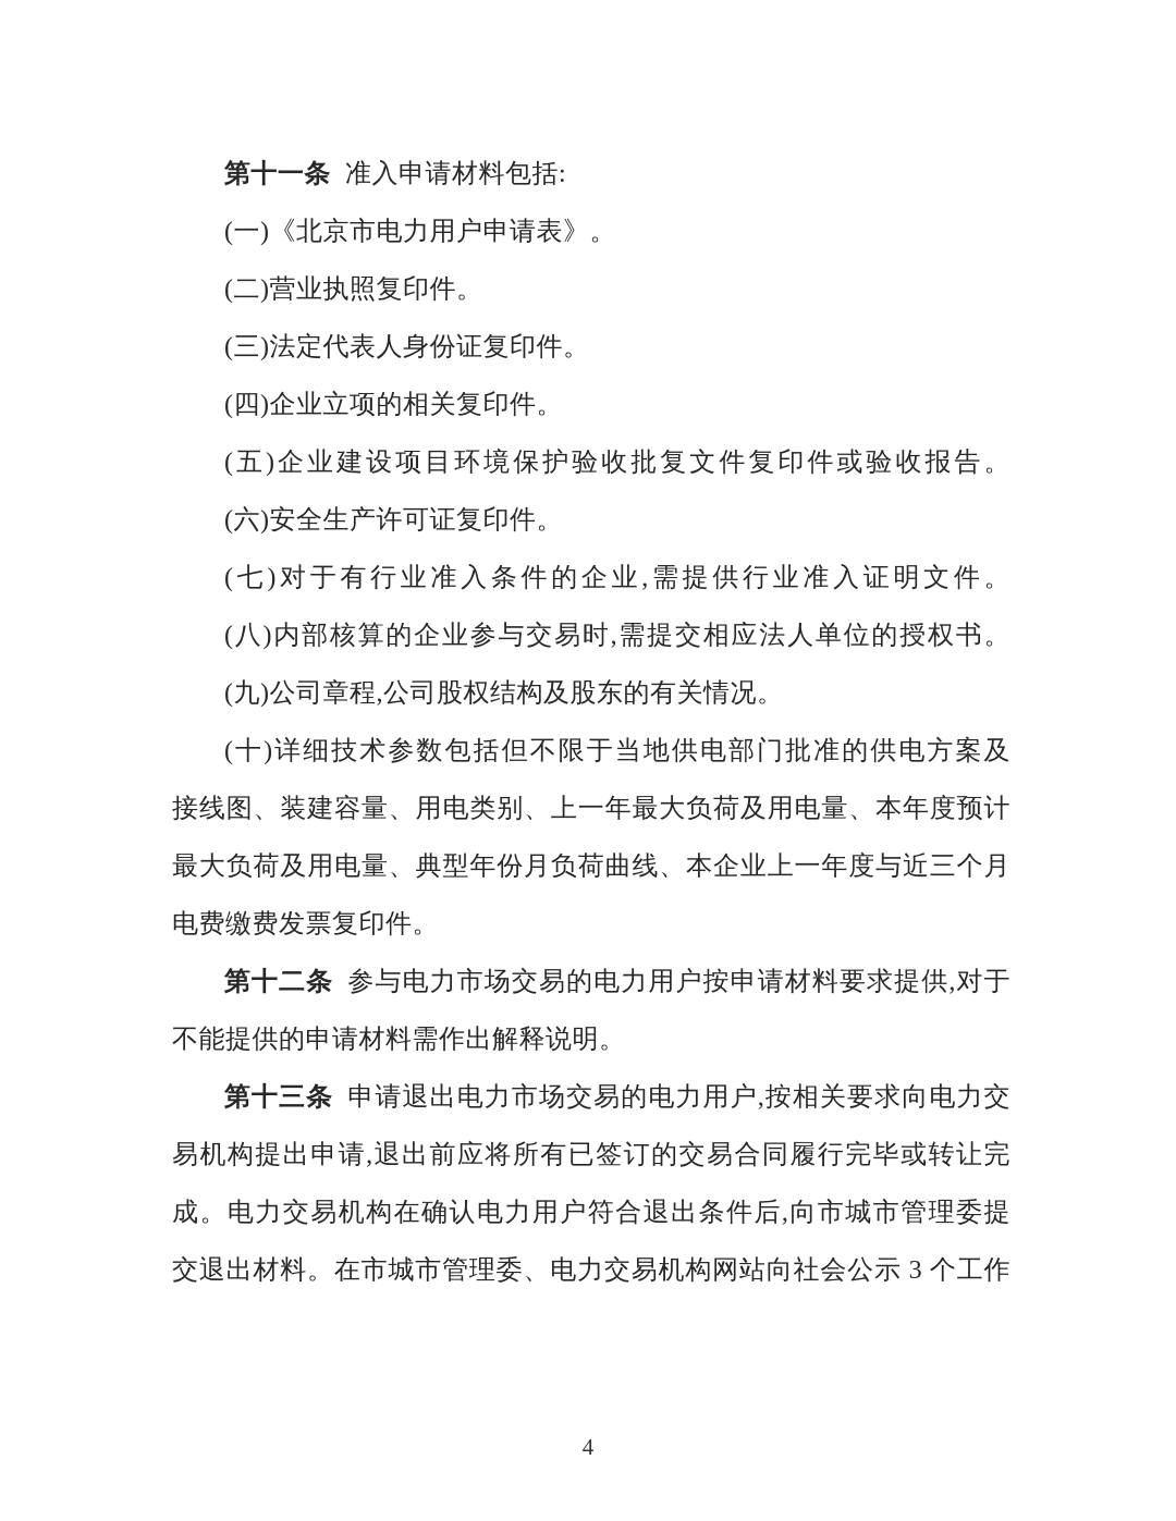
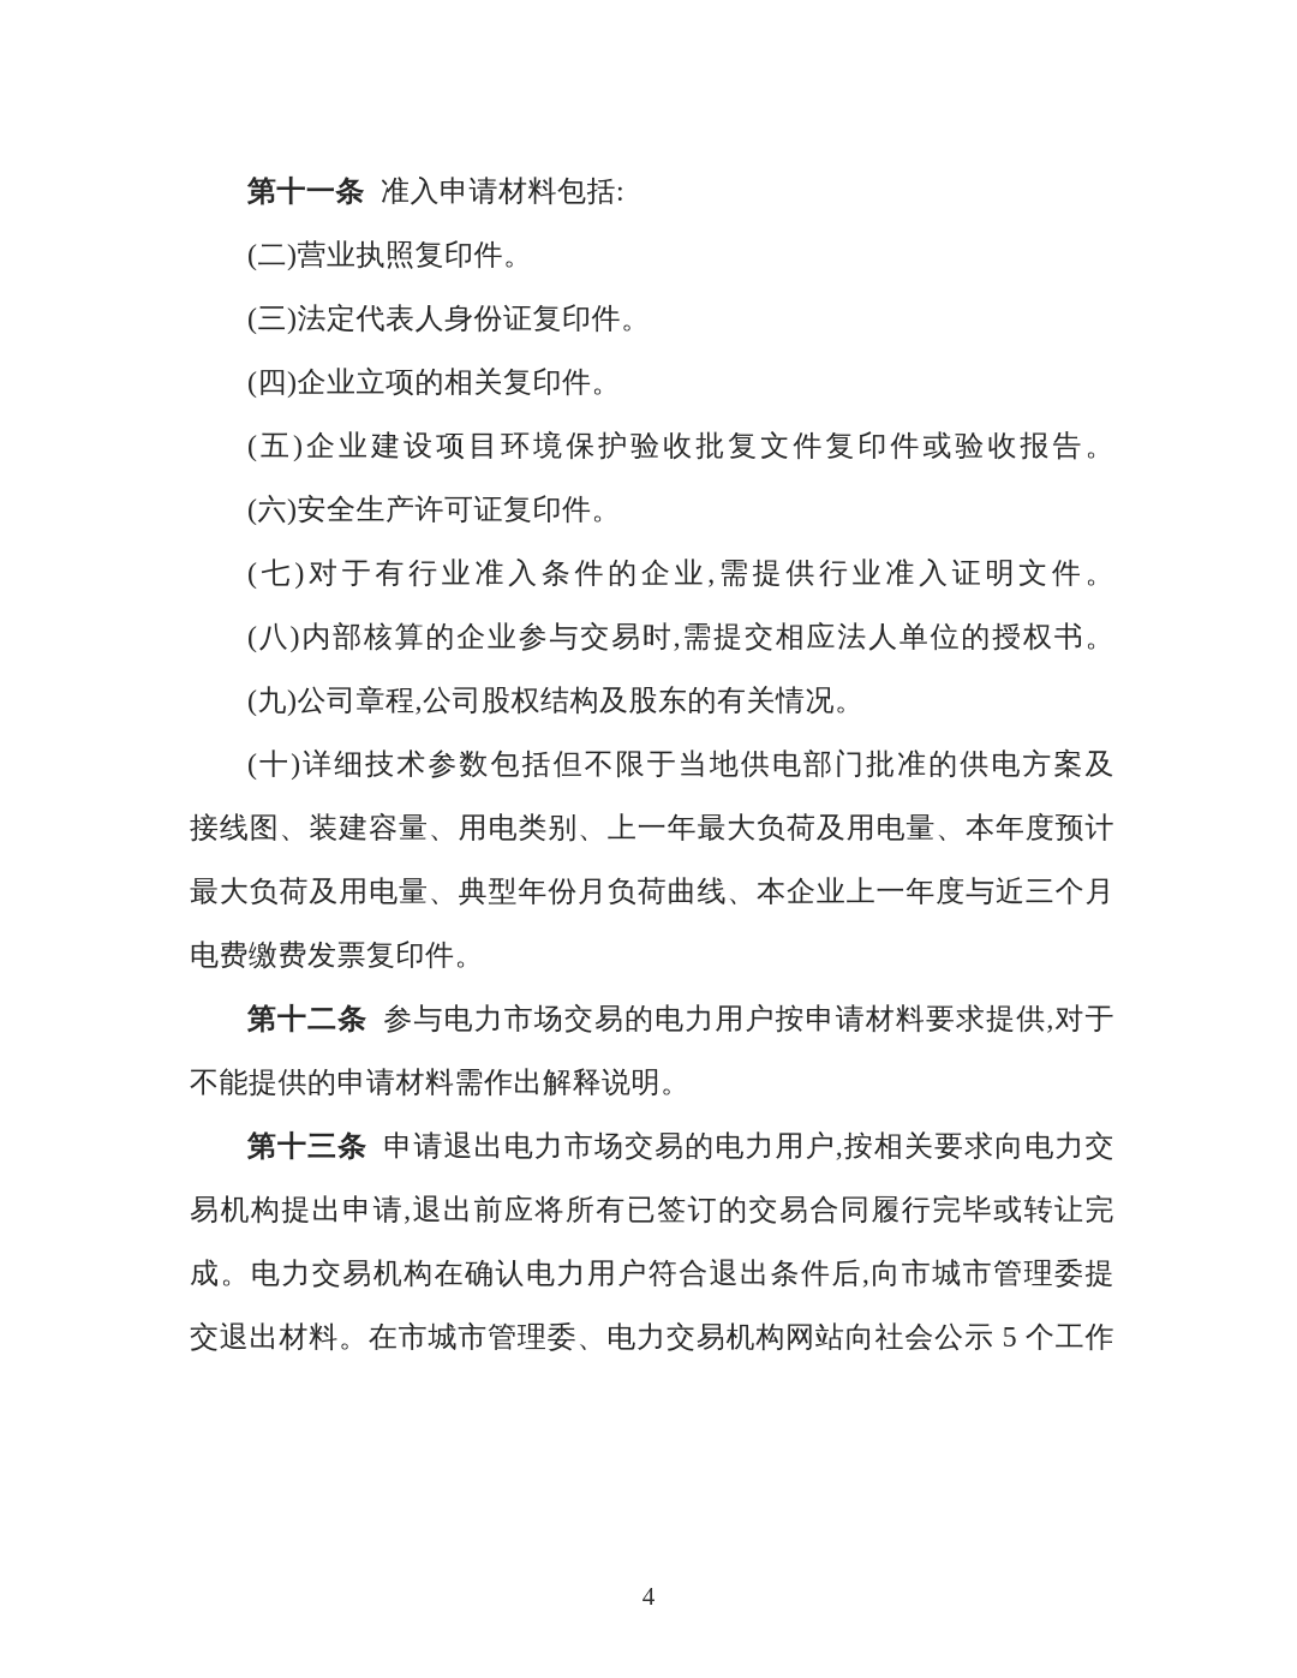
  第十一条 准入申请材料包括:
- (一)《北京市电力用户申请表》。
  (二)营业执照复印件。
  (三)法定代表人身份证复印件。
  (四)企业立项的相关复印件。
  (五)企业建设项目环境保护验收批复文件复印件或验收报告。
  (六)安全生产许可证复印件。
  (七)对于有行业准入条件的企业,需提供行业准入证明文件。
  (八)内部核算的企业参与交易时,需提交相应法人单位的授权书。
  (九)公司章程,公司股权结构及股东的有关情况。
  (十)详细技术参数包括但不限于当地供电部门批准的供电方案及
  接线图、装建容量、用电类别、上一年最大负荷及用电量、本年度预计
  最大负荷及用电量、典型年份月负荷曲线、本企业上一年度与近三个月
  电费缴费发票复印件。
  第十二条 参与电力市场交易的电力用户按申请材料要求提供,对于
  不能提供的申请材料需作出解释说明。
  第十三条 申请退出电力市场交易的电力用户,按相关要求向电力交
  易机构提出申请,退出前应将所有已签订的交易合同履行完毕或转让完
  成。电力交易机构在确认电力用户符合退出条件后,向市城市管理委提
- 交退出材料。在市城市管理委、电力交易机构网站向社会公示 3 个工作
+ 交退出材料。在市城市管理委、电力交易机构网站向社会公示 5 个工作
  4
